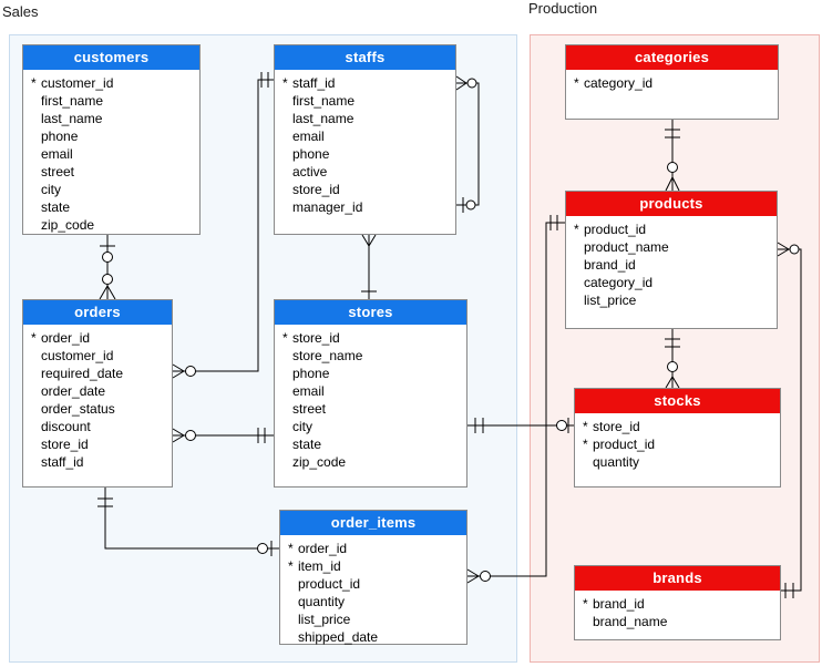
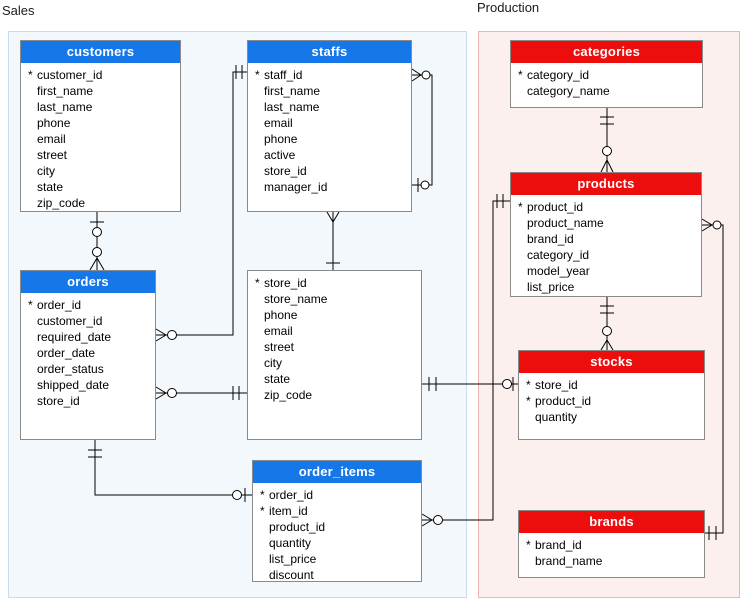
  Sales
  Production
  customers
  * customer_id
  first_name
  last_name
  phone
  email
  street
  city
  state
  zip_code
  staffs
  * staff_id
  first_name
  last_name
  email
  phone
  active
  store_id
  manager_id
  orders
  * order_id
  customer_id
  required_date
  order_date
  order_status
- discount
+ shipped_date
  store_id
- staff_id
- stores
  * store_id
  store_name
  phone
  email
  street
  city
  state
  zip_code
  order_items
  * order_id
  * item_id
  product_id
  quantity
  list_price
- shipped_date
+ discount
  categories
  * category_id
+ category_name
  products
  * product_id
  product_name
  brand_id
  category_id
+ model_year
  list_price
  stocks
  * store_id
  * product_id
  quantity
  brands
  * brand_id
  brand_name
